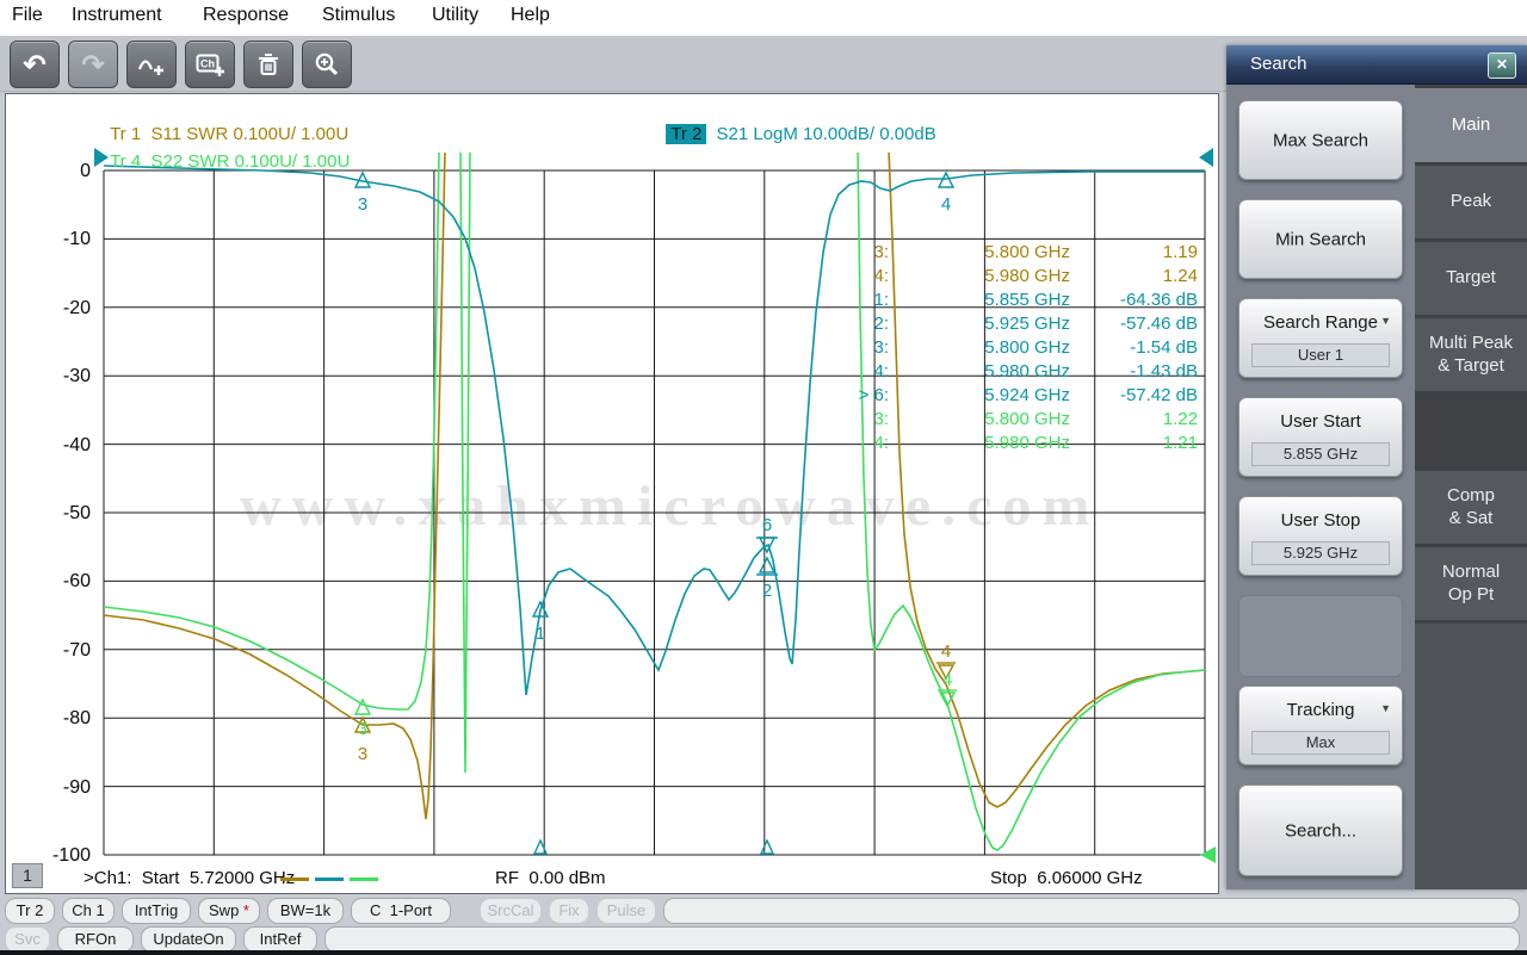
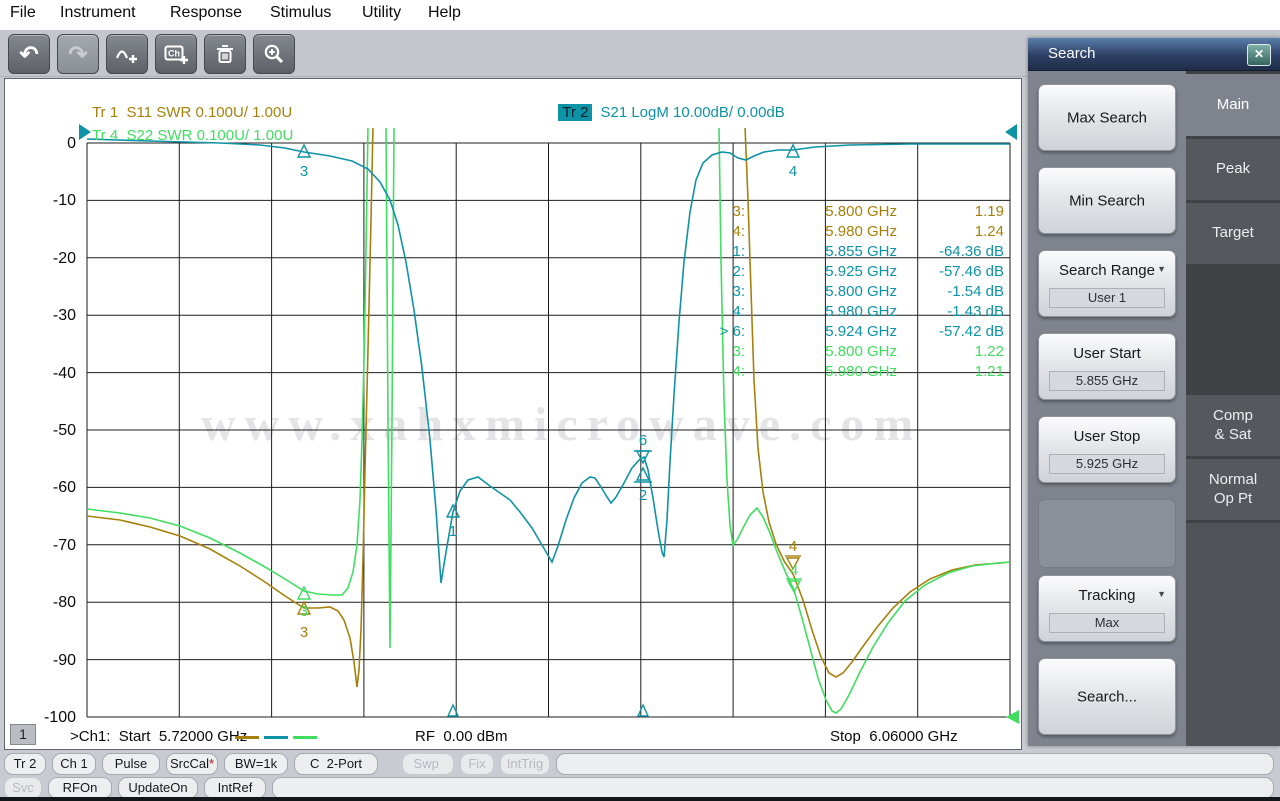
  File
  Instrument
  Response
  Stimulus
  Utility
  Help
  ↶
  ↷
  Ch
  www.ahxmicrowave.om
  0
  -10
  -20
  -30
  -40
  -50
  -60
  -70
  -80
  -90
  -100
  3
  4
  1
  6
  2
  3
  4
  3
  4
  3:
  5.800 GHz
  1.19
  4:
  5.980 GHz
  1.24
  1:
  5.855 GHz
  -64.36 dB
  2:
  5.925 GHz
  -57.46 dB
  3:
  5.800 GHz
  -1.54 dB
  4:
  5.980 GHz
  -1.43 dB
  > 6:
  5.924 GHz
  -57.42 dB
  3:
  5.800 GHz
  1.22
  4:
  5.980 GHz
  1.21
  Tr 1 S11 SWR 0.100U/ 1.00U
  Tr 4 S22 SWR 0.100U/ 1.00U
  Tr 2 S21 LogM 10.00dB/ 0.00dB
  1
  >Ch1: Start 5.72000 G
  RF 0.00 dBm
  Stop 6.06000 GHz
  Search
  ✕
  Main
  Peak
  Target
- Multi Peak
- & Target
  Comp
  & Sat
  Normal
  Op Pt
  Max Search
  Min Search
  Search Range
  ▼
  User 1
  User Start
  5.855 GHz
  User Stop
  5.925 GHz
  Tracking
  ▼
  Max
  Search...
  Tr 2
  Ch 1
- IntTrig
+ Pulse
- Swp *
+ SrcCal*
  BW=1k
- C 1-Port
+ C 2-Port
- SrcCal
+ Swp
  Fix
- Pulse
+ IntTrig
  Svc
  RFOn
  UpdateOn
  IntRef
